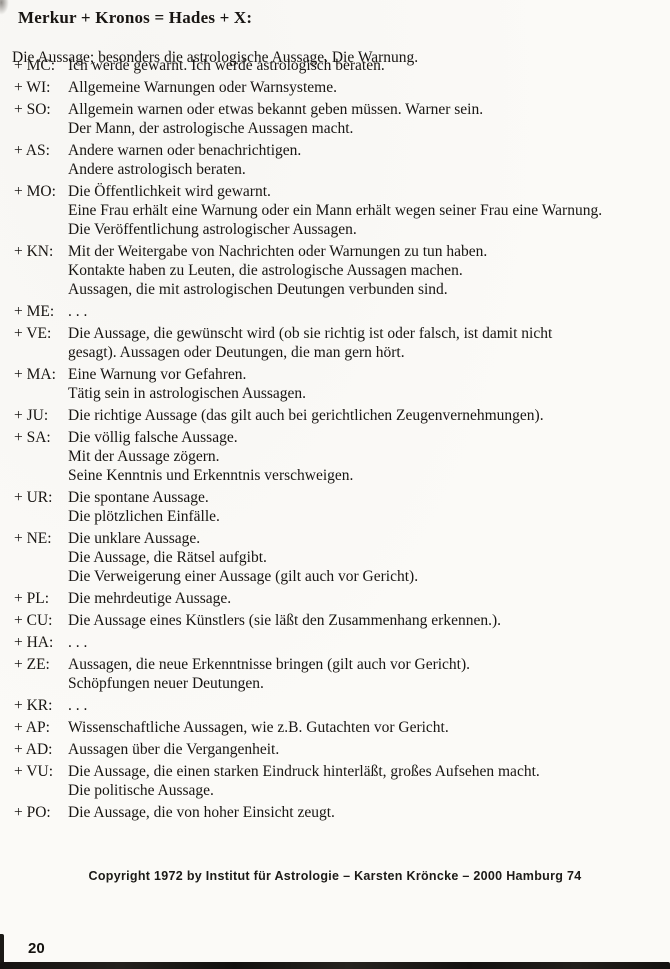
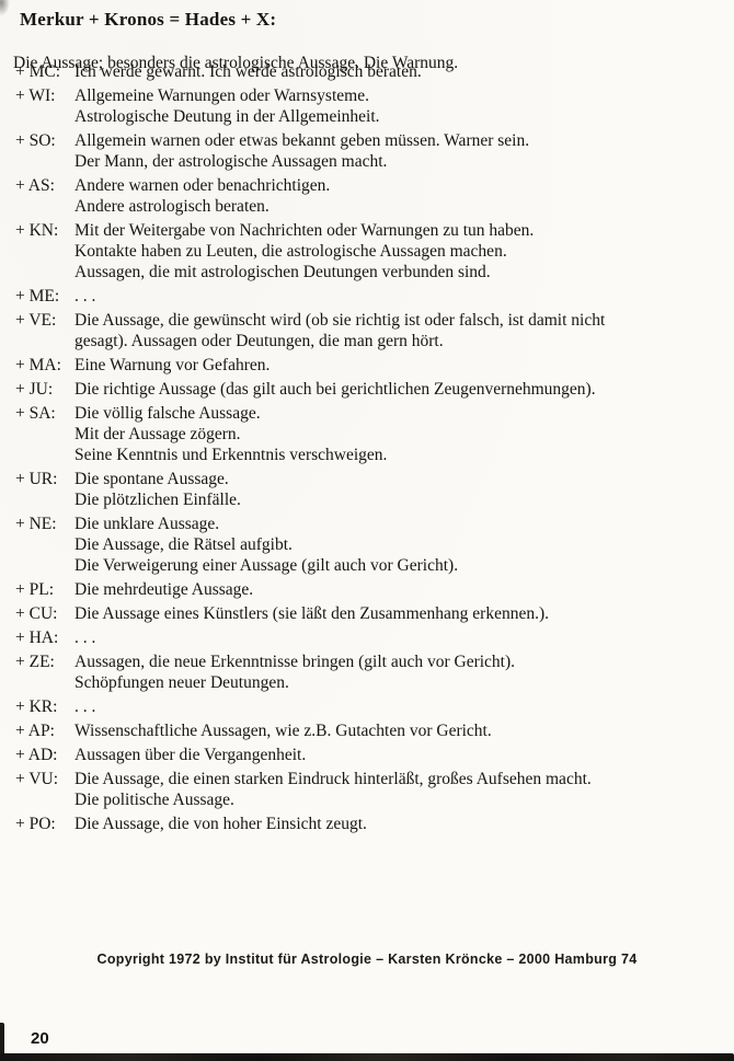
  Merkur + Kronos = Hades + X:
  Die Aussage; besonders die astrologische Aussage. Die Warnung.
  + MC:
  Ich werde gewarnt. Ich werde astrologisch beraten.
  + WI:
  Allgemeine Warnungen oder Warnsysteme.
+ Astrologische Deutung in der Allgemeinheit.
  + SO:
  Allgemein warnen oder etwas bekannt geben müssen. Warner sein.
  Der Mann, der astrologische Aussagen macht.
  + AS:
  Andere warnen oder benachrichtigen.
  Andere astrologisch beraten.
- + MO:
- Die Öffentlichkeit wird gewarnt.
- Eine Frau erhält eine Warnung oder ein Mann erhält wegen seiner Frau eine Warnung.
- Die Veröffentlichung astrologischer Aussagen.
  + KN:
  Mit der Weitergabe von Nachrichten oder Warnungen zu tun haben.
  Kontakte haben zu Leuten, die astrologische Aussagen machen.
  Aussagen, die mit astrologischen Deutungen verbunden sind.
  + ME:
  . . .
  + VE:
  Die Aussage, die gewünscht wird (ob sie richtig ist oder falsch, ist damit nicht
  gesagt). Aussagen oder Deutungen, die man gern hört.
  + MA:
  Eine Warnung vor Gefahren.
- Tätig sein in astrologischen Aussagen.
  + JU:
  Die richtige Aussage (das gilt auch bei gerichtlichen Zeugenvernehmungen).
  + SA:
  Die völlig falsche Aussage.
  Mit der Aussage zögern.
  Seine Kenntnis und Erkenntnis verschweigen.
  + UR:
  Die spontane Aussage.
  Die plötzlichen Einfälle.
  + NE:
  Die unklare Aussage.
  Die Aussage, die Rätsel aufgibt.
  Die Verweigerung einer Aussage (gilt auch vor Gericht).
  + PL:
  Die mehrdeutige Aussage.
  + CU:
  Die Aussage eines Künstlers (sie läßt den Zusammenhang erkennen.).
  + HA:
  . . .
  + ZE:
  Aussagen, die neue Erkenntnisse bringen (gilt auch vor Gericht).
  Schöpfungen neuer Deutungen.
  + KR:
  . . .
  + AP:
  Wissenschaftliche Aussagen, wie z.B. Gutachten vor Gericht.
  + AD:
  Aussagen über die Vergangenheit.
  + VU:
  Die Aussage, die einen starken Eindruck hinterläßt, großes Aufsehen macht.
  Die politische Aussage.
  + PO:
  Die Aussage, die von hoher Einsicht zeugt.
  Copyright 1972 by Institut für Astrologie – Karsten Kröncke – 2000 Hamburg 74
  20
